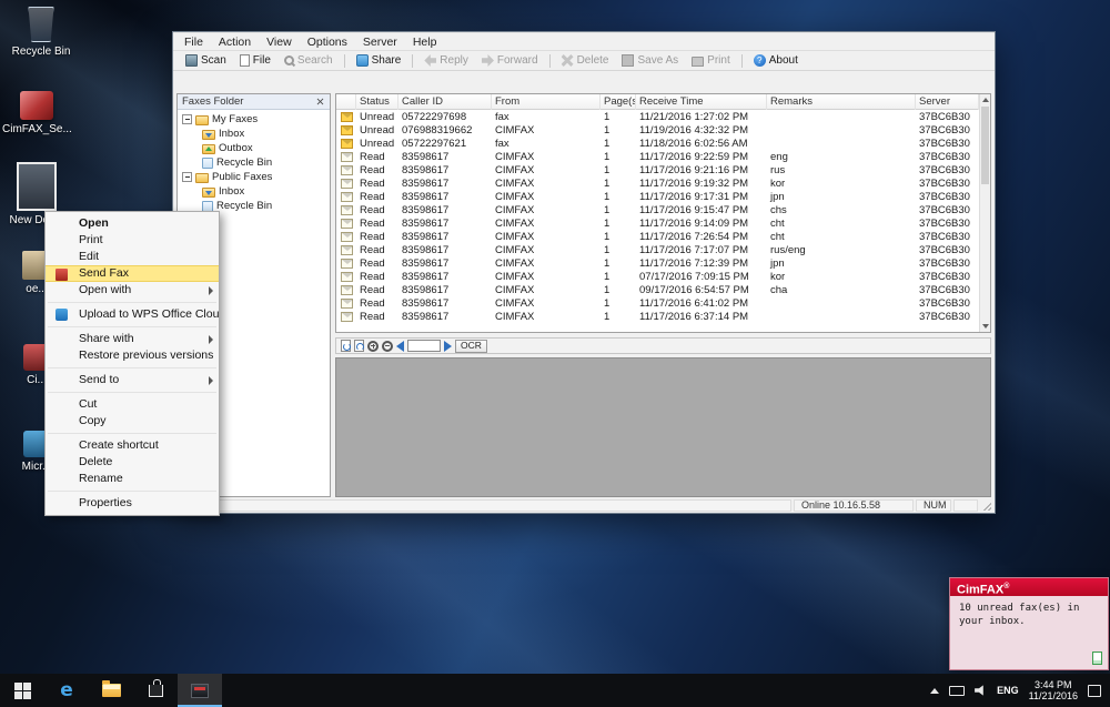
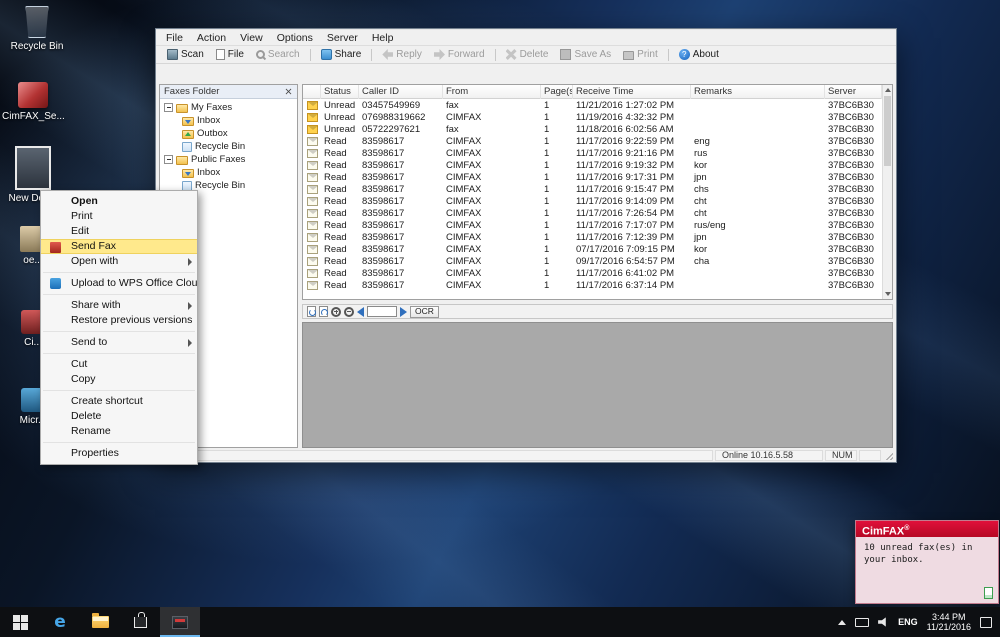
  Recycle Bin
  CimFAX_Se...
  oe..
  Ci..
  File
  Action
  View
  Options
  Server
  Help
  Scan
  File
  Search
  Share
  Reply
  Forward
  Delete
  Save As
  Print
  About
  Faxes Folder
  My Faxes
  Inbox
  Outbox
  Recycle Bin
  Public Faxes
  Inbox
  Recycle Bin
  Status
  Caller ID
  From
  Page(s
  Receive Time
  Remarks
  Server
  Unread
- 05722297698
+ 03457549969
  fax
  1
  11/21/2016 1:27:02 PM
  37BC6B30
  Unread
  076988319662
  CIMFAX
  1
  11/19/2016 4:32:32 PM
  37BC6B30
  Unread
  05722297621
  fax
  1
  11/18/2016 6:02:56 AM
  37BC6B30
  Read
  83598617
  CIMFAX
  1
  11/17/2016 9:22:59 PM
  eng
  37BC6B30
  Read
  83598617
  CIMFAX
  1
  11/17/2016 9:21:16 PM
  rus
  37BC6B30
  Read
  83598617
  CIMFAX
  1
  11/17/2016 9:19:32 PM
  kor
  37BC6B30
  Read
  83598617
  CIMFAX
  1
  11/17/2016 9:17:31 PM
  jpn
  37BC6B30
  Read
  83598617
  CIMFAX
  1
  11/17/2016 9:15:47 PM
  chs
  37BC6B30
  Read
  83598617
  CIMFAX
  1
  11/17/2016 9:14:09 PM
  cht
  37BC6B30
  Read
  83598617
  CIMFAX
  1
  11/17/2016 7:26:54 PM
  cht
  37BC6B30
  Read
  83598617
  CIMFAX
  1
  11/17/2016 7:17:07 PM
  rus/eng
  37BC6B30
  Read
  83598617
  CIMFAX
  1
  11/17/2016 7:12:39 PM
  jpn
  37BC6B30
  Read
  83598617
  CIMFAX
  1
  07/17/2016 7:09:15 PM
  kor
  37BC6B30
  Read
  83598617
  CIMFAX
  1
  09/17/2016 6:54:57 PM
  cha
  37BC6B30
  Read
  83598617
  CIMFAX
  1
  11/17/2016 6:41:02 PM
  37BC6B30
  Read
  83598617
  CIMFAX
  1
  11/17/2016 6:37:14 PM
  37BC6B30
  OCR
  Online 10.16.5.58
  NUM
  Open
  Print
  Edit
  Send Fax
  Open with
  Upload to WPS Office Clou
  Share with
  Restore previous versions
  Send to
  Cut
  Copy
  Create shortcut
  Delete
  Rename
  Properties
  CimFAX
  10 unread fax(es) in your inbox.
  e
  ENG
  3:44 PM
  11/21/2016
